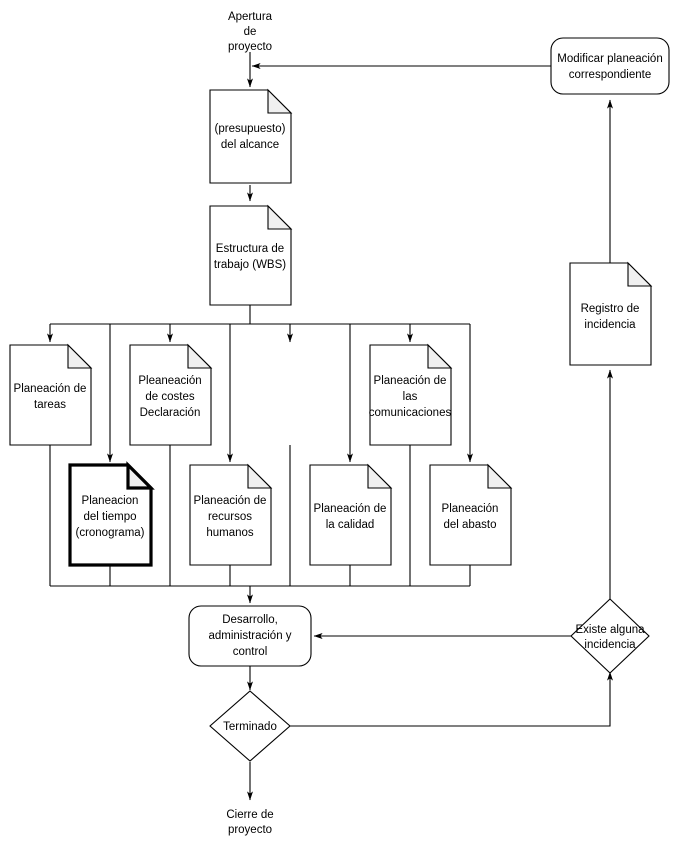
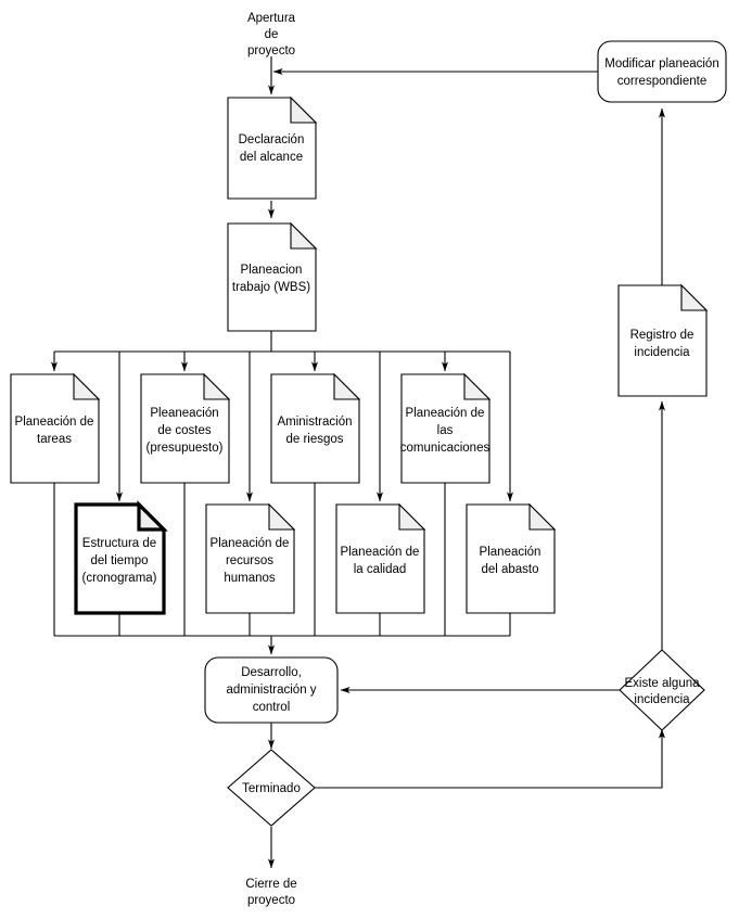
  Apertura
  de
  proyecto
- (presupuesto)
+ Declaración
  del alcance
- Estructura de
+ Planeacion
  trabajo (WBS)
  Planeación de
  tareas
  Pleaneación
  de costes
- Declaración
+ (presupuesto)
+ Aministración
+ de riesgos
  Planeación de
  las
  comunicaciones
- Planeacion
+ Estructura de
  del tiempo
  (cronograma)
  Planeación de
  recursos
  humanos
  Planeación de
  la calidad
  Planeación
  del abasto
  Desarrollo,
  administración y
  control
  Terminado
  Cierre de
  proyecto
  Modificar planeación
  correspondiente
  Registro de
  incidencia
  Existe alguna
  incidencia
